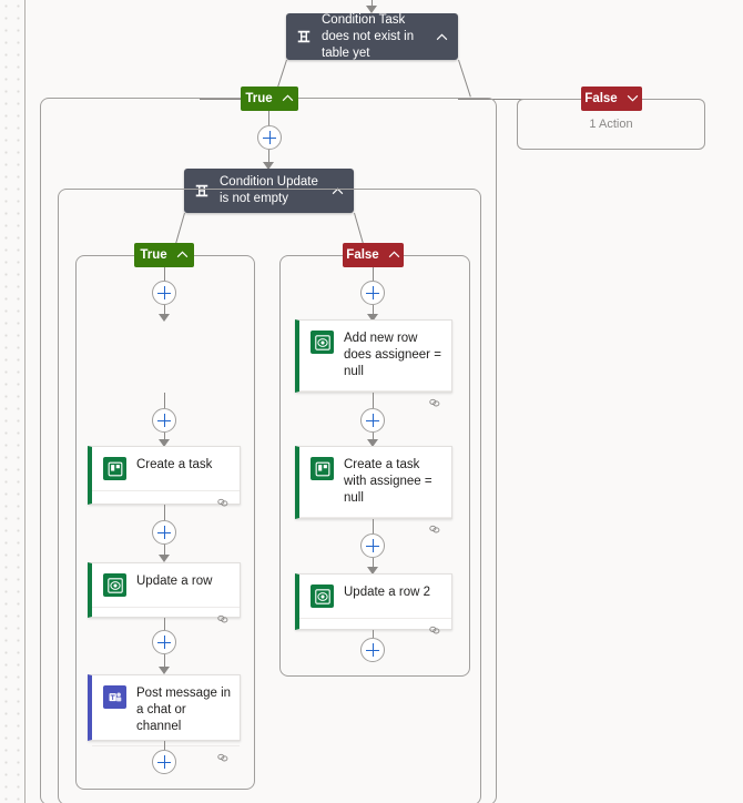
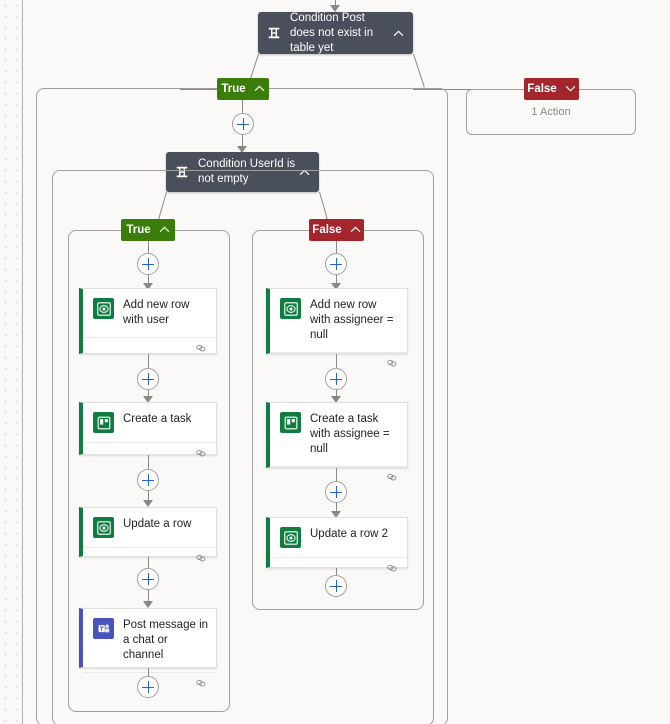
- Condition Task does not exist in table yet
+ Condition Post does not exist in table yet
  True
  1 Action
  False
- Condition Update is not empty
+ Condition UserId is not empty
  True
+ Add new row with user
  Create a task
  Update a row
  Post message in a chat or channel
  False
- Add new row does assigneer = null
+ Add new row with assigneer = null
  Create a task with assignee = null
  Update a row 2
